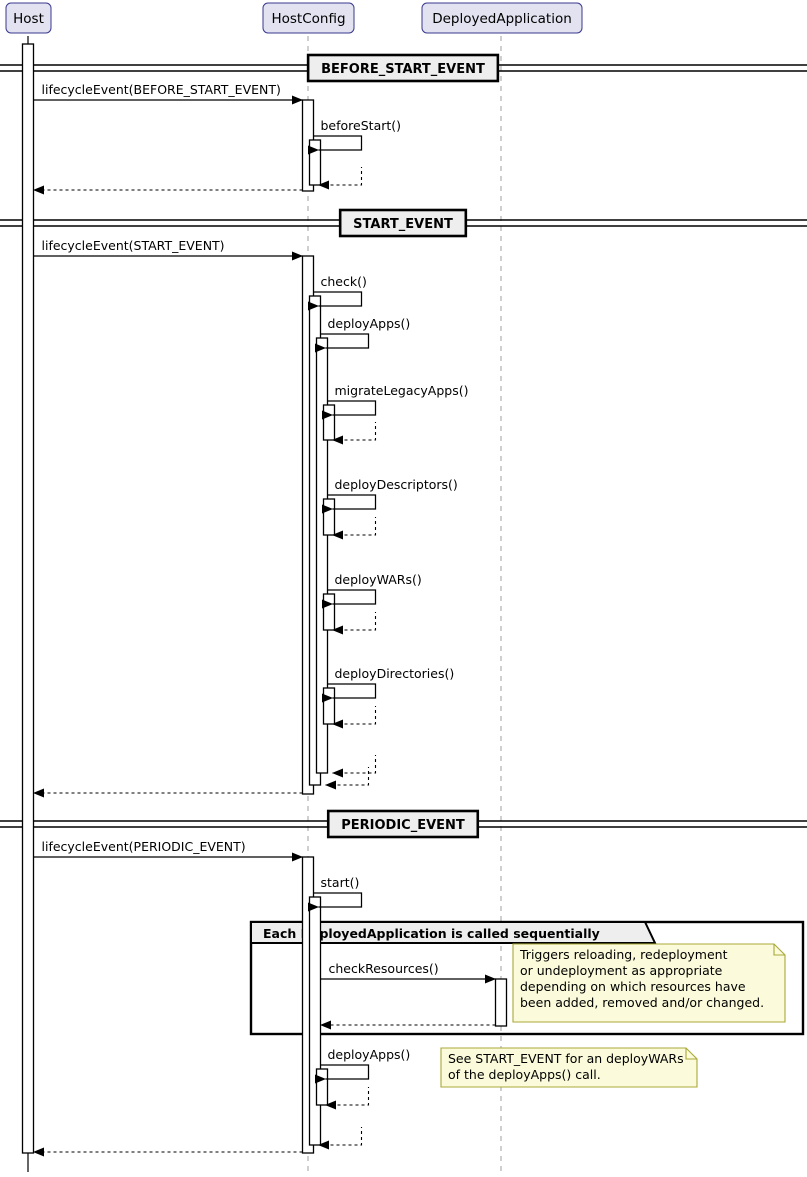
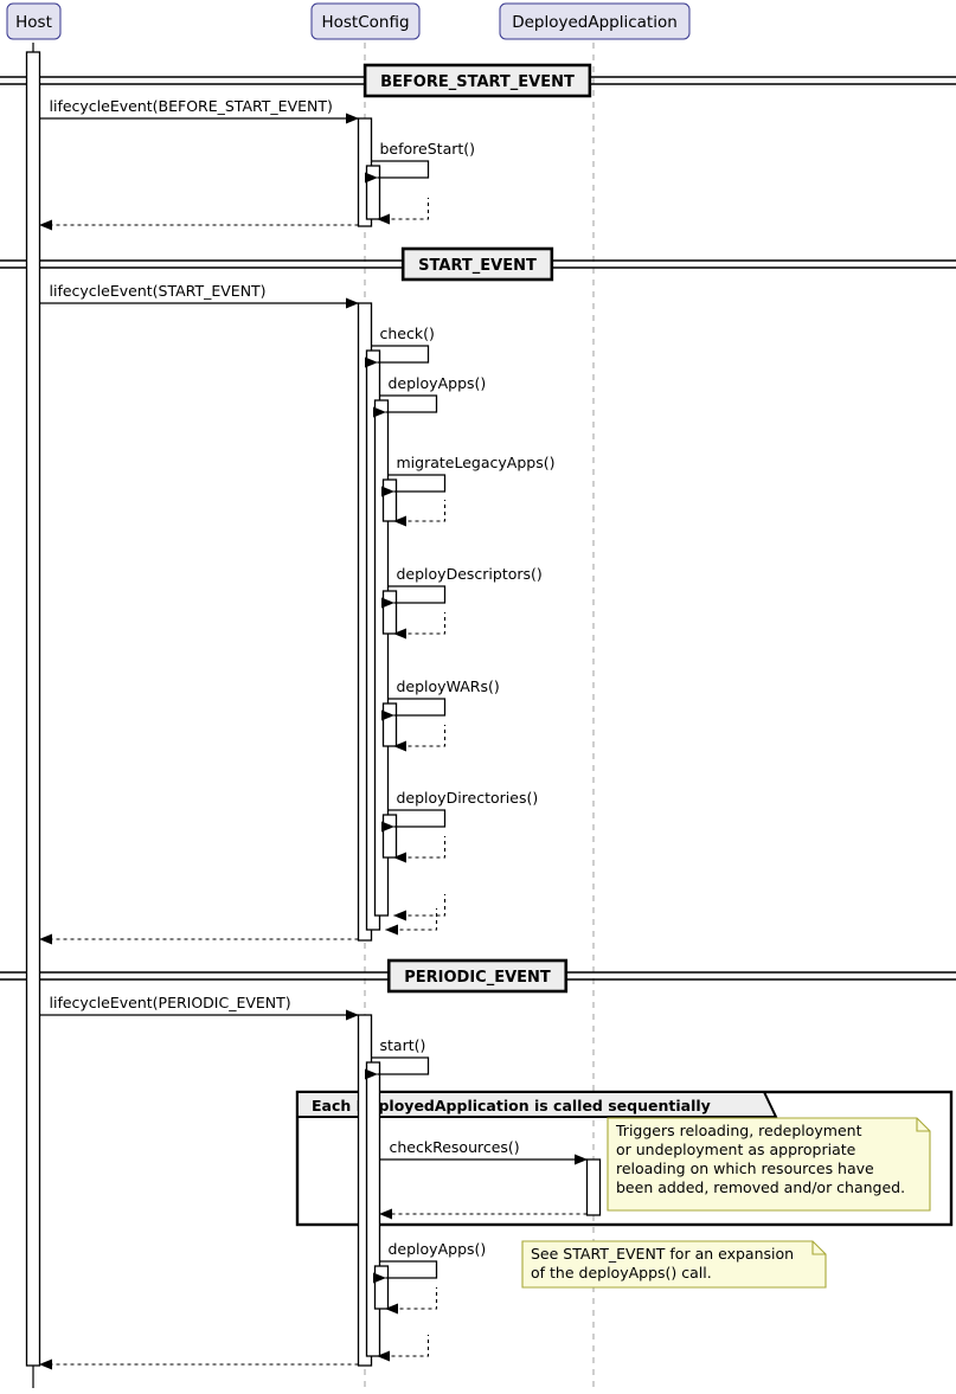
  BEFORE_START_EVENT
  START_EVENT
  PERIODIC_EVENT
  EachployedApplication is called sequentially
  lifecycleEvent(BEFORE_START_EVENT)
  beforeStart()
  lifecycleEvent(START_EVENT)
  check()
  deployApps()
  migrateLegacyApps()
  deployDescriptors()
  deployWARs()
  deployDirectories()
  lifecycleEvent(PERIODIC_EVENT)
  start()
  checkResources()
  deployApps()
  Triggers reloading, redeployment
  or undeployment as appropriate
- depending on which resources have
+ reloading on which resources have
  been added, removed and/or changed.
- See START_EVENT for an deployWARs
+ See START_EVENT for an expansion
  of the deployApps() call.
  Host
  HostConfig
  DeployedApplication
